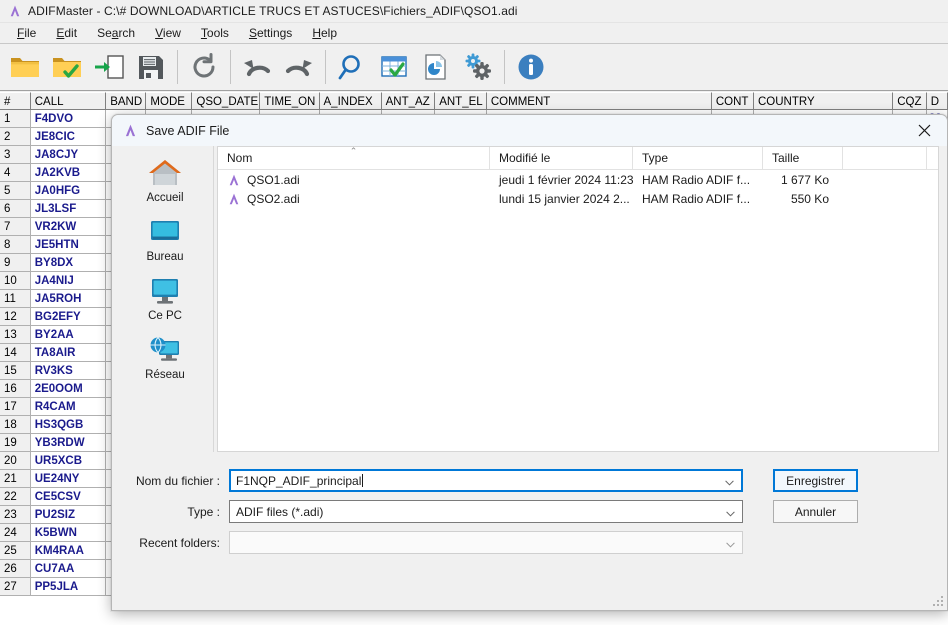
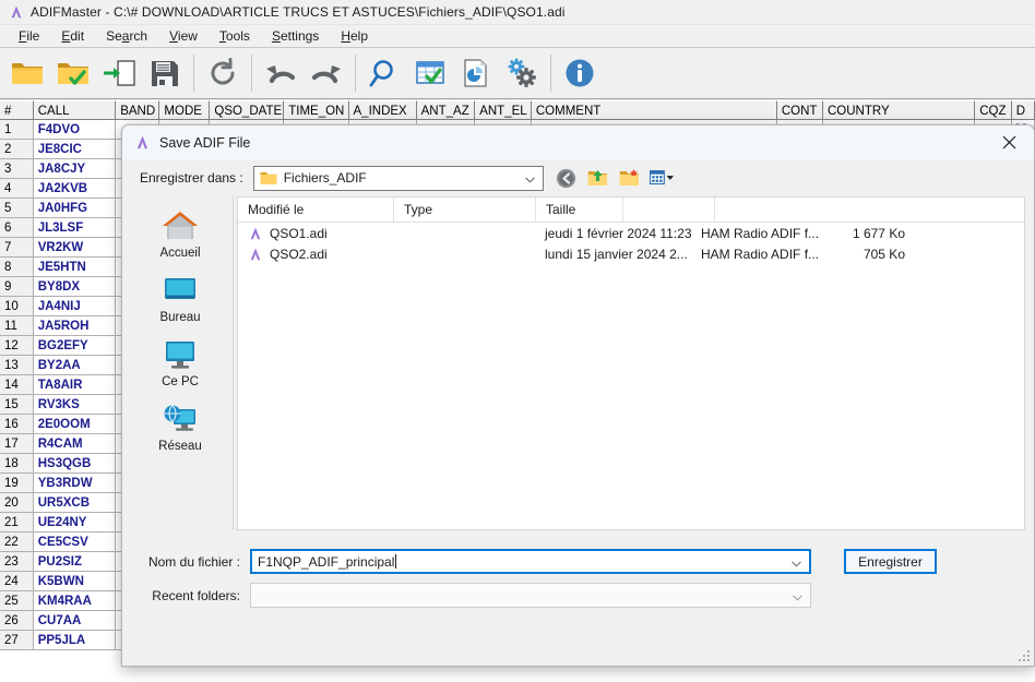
  ADIFMaster - C:\# DOWNLOAD\ARTICLE TRUCS ET ASTUCES\Fichiers_ADIF\QSO1.adi
  File
  Edit
  Search
  View
  Tools
  Settings
  Help
  #
  CALL
  BAND
  MODE
  QSO_DATE
  TIME_ON
  A_INDEX
  ANT_AZ
  ANT_EL
  COMMENT
  CONT
  COUNTRY
  CQZ
  D
  1
  F4DVO
  2
  JE8CIC
  3
  JA8CJY
  4
  JA2KVB
  5
  JA0HFG
  6
  JL3LSF
  7
  VR2KW
  8
  JE5HTN
  9
  BY8DX
  10
  JA4NIJ
  11
  JA5ROH
  12
  BG2EFY
  13
  BY2AA
  14
  TA8AIR
  15
  RV3KS
  16
  2E0OOM
  17
  R4CAM
  18
  HS3QGB
  19
  YB3RDW
  20
  UR5XCB
  21
  UE24NY
  22
  CE5CSV
  23
  PU2SIZ
  24
  K5BWN
  25
  KM4RAA
  26
  CU7AA
  27
  PP5JLA
  Save ADIF File
+ Enregistrer dans :
+ Fichiers_ADIF
  Accueil
  Bureau
  Ce PC
  Réseau
- Nom
- ⌃
  Modifié le
  Type
  Taille
  QSO1.adi
  jeudi 1 février 2024 11:23
  HAM Radio ADIF f...
  1 677 Ko
  QSO2.adi
  lundi 15 janvier 2024 2...
  HAM Radio ADIF f...
- 550 Ko
+ 705 Ko
  Nom du fichier :
  F1NQP_ADIF_principal
  Enregistrer
- Type :
- ADIF files (*.adi)
- Annuler
  Recent folders:
